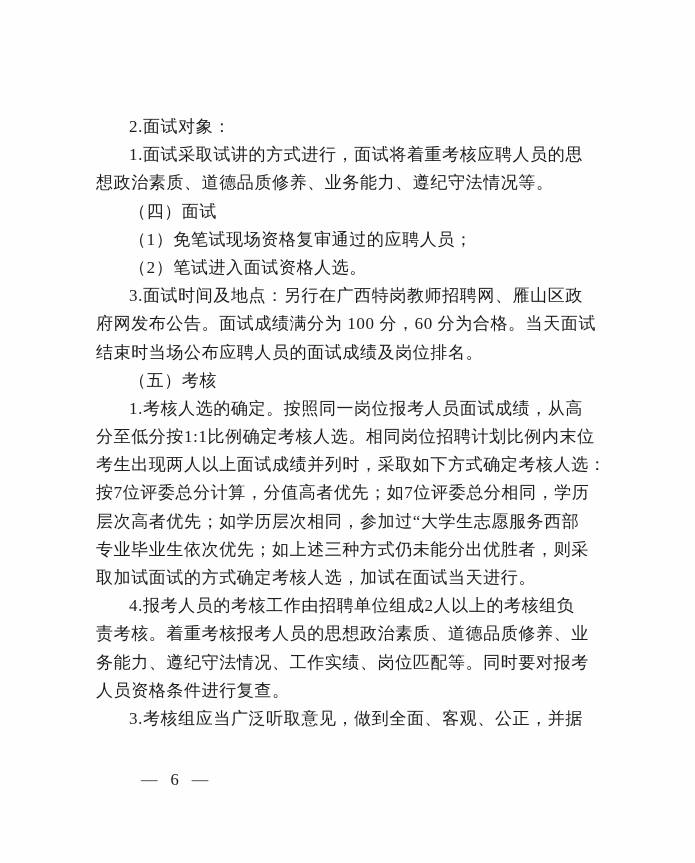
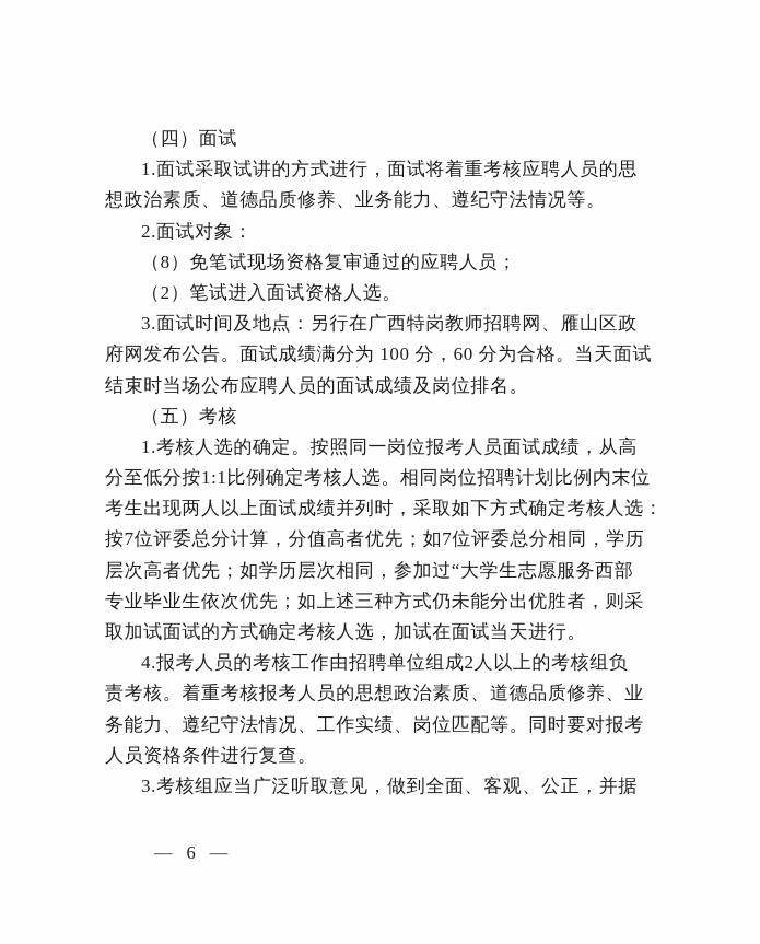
- 2.面试对象：
+ （四）面试
  1.面试采取试讲的方式进行，面试将着重考核应聘人员的思
  想政治素质、道德品质修养、业务能力、遵纪守法情况等。
- （四）面试
+ 2.面试对象：
- （1）免笔试现场资格复审通过的应聘人员；
+ （8）免笔试现场资格复审通过的应聘人员；
  （2）笔试进入面试资格人选。
  3.面试时间及地点：另行在广西特岗教师招聘网、雁山区政
  府网发布公告。面试成绩满分为 100 分，60 分为合格。当天面试
  结束时当场公布应聘人员的面试成绩及岗位排名。
  （五）考核
  1.考核人选的确定。按照同一岗位报考人员面试成绩，从高
  分至低分按1:1比例确定考核人选。相同岗位招聘计划比例内末位
  考生出现两人以上面试成绩并列时，采取如下方式确定考核人选：
  按7位评委总分计算，分值高者优先；如7位评委总分相同，学历
  层次高者优先；如学历层次相同，参加过“大学生志愿服务西部
  专业毕业生依次优先；如上述三种方式仍未能分出优胜者，则采
  取加试面试的方式确定考核人选，加试在面试当天进行。
  4.报考人员的考核工作由招聘单位组成2人以上的考核组负
  责考核。着重考核报考人员的思想政治素质、道德品质修养、业
  务能力、遵纪守法情况、工作实绩、岗位匹配等。同时要对报考
  人员资格条件进行复查。
  3.考核组应当广泛听取意见，做到全面、客观、公正，并据
  —
  6
  —
